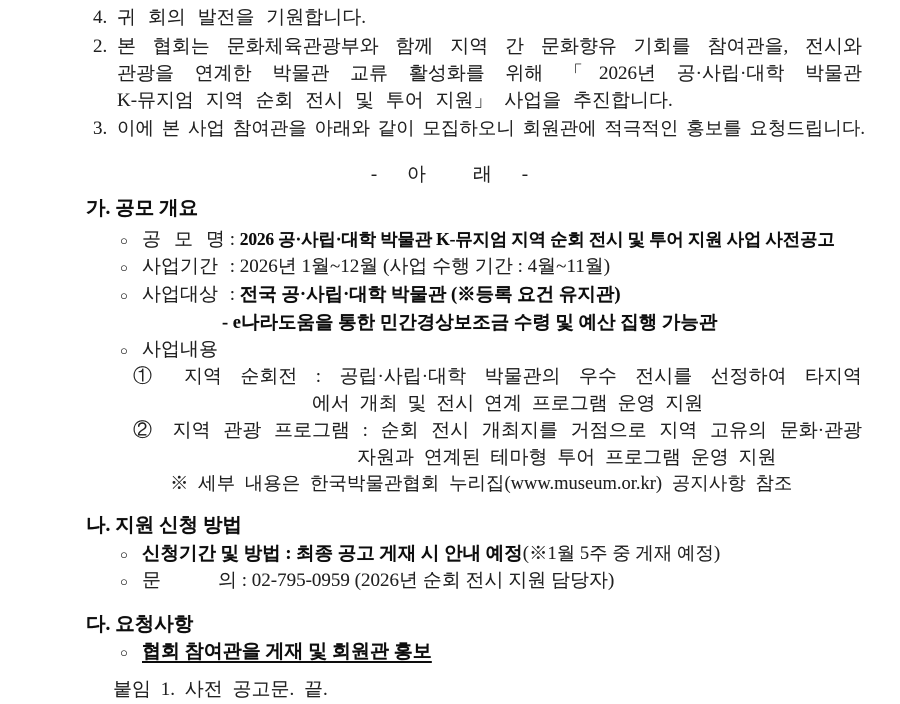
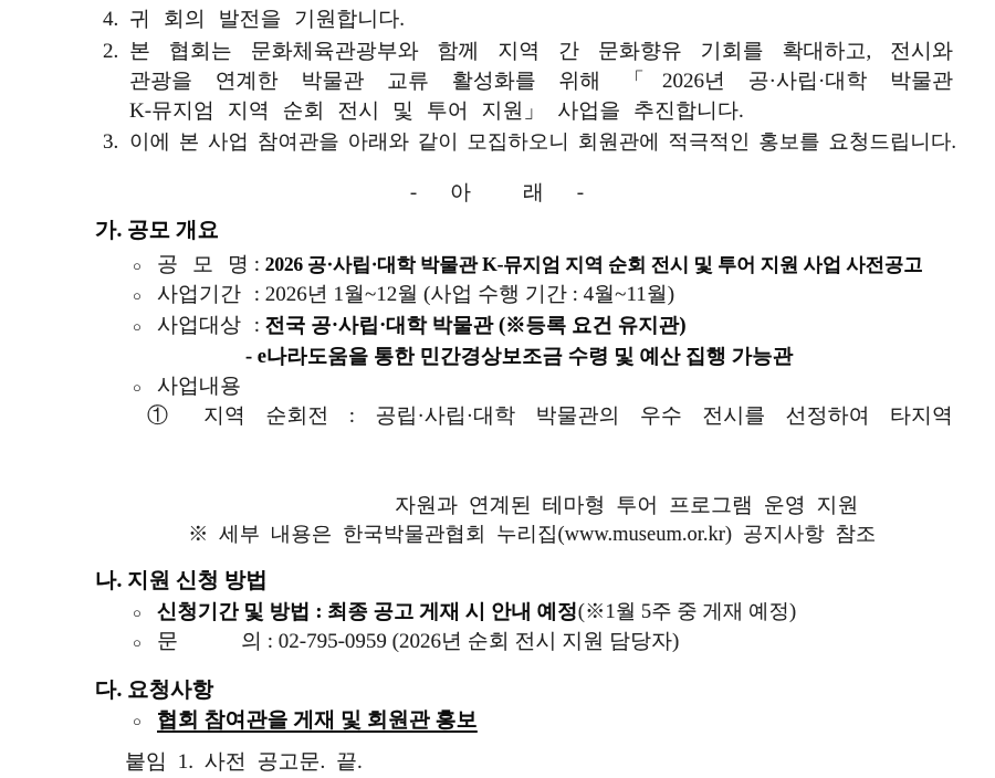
  4.
  귀 회의 발전을 기원합니다.
  2.
- 본 협회는 문화체육관광부와 함께 지역 간 문화향유 기회를 참여관을, 전시와
+ 본 협회는 문화체육관광부와 함께 지역 간 문화향유 기회를 확대하고, 전시와
  관광을 연계한 박물관 교류 활성화를 위해 「2026년 공·사립·대학 박물관
  K-뮤지엄 지역 순회 전시 및 투어 지원」 사업을 추진합니다.
  3.
  이에 본 사업 참여관을 아래와 같이 모집하오니 회원관에 적극적인 홍보를 요청드립니다.
  - 아 래 -
  가. 공모 개요
  ○
  공 모 명
  :
  2026 공·사립·대학 박물관 K-뮤지엄 지역 순회 전시 및 투어 지원 사업 사전공고
  ○
  사업기간
  :
  2026년 1월~12월 (사업 수행 기간 : 4월~11월)
  ○
  사업대상
  :
  전국 공·사립·대학 박물관 (※등록 요건 유지관)
  - e나라도움을 통한 민간경상보조금 수령 및 예산 집행 가능관
  ○
  사업내용
  ① 지역 순회전 : 공립·사립·대학 박물관의 우수 전시를 선정하여 타지역
- 에서 개최 및 전시 연계 프로그램 운영 지원
- ② 지역 관광 프로그램 : 순회 전시 개최지를 거점으로 지역 고유의 문화·관광
  자원과 연계된 테마형 투어 프로그램 운영 지원
  ※ 세부 내용은 한국박물관협회 누리집(www.museum.or.kr) 공지사항 참조
  나. 지원 신청 방법
  ○
  신청기간 및 방법 : 최종 공고 게재 시 안내 예정
  (※1월 5주 중 게재 예정)
  ○
  문 의 : 02-795-0959 (2026년 순회 전시 지원 담당자)
  다. 요청사항
  ○
  협회 참여관을 게재 및 회원관 홍보
  붙임 1. 사전 공고문. 끝.
